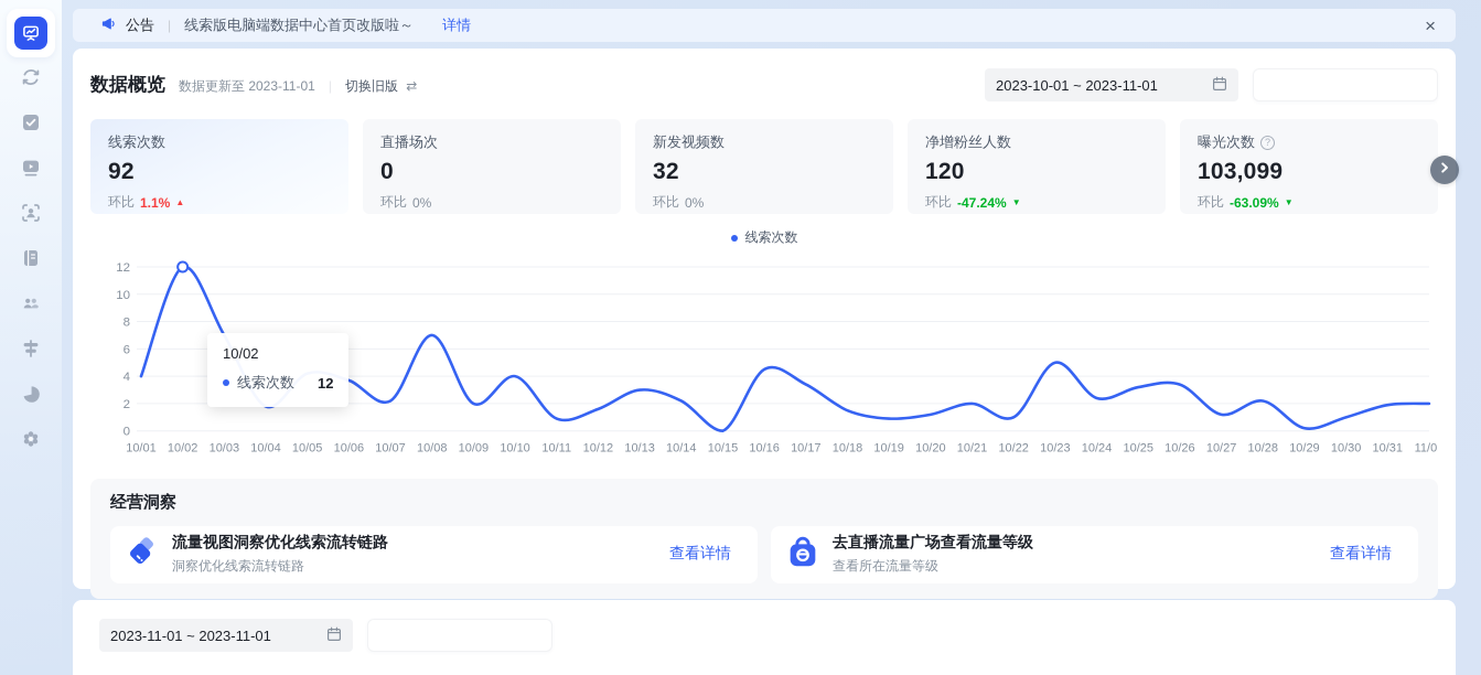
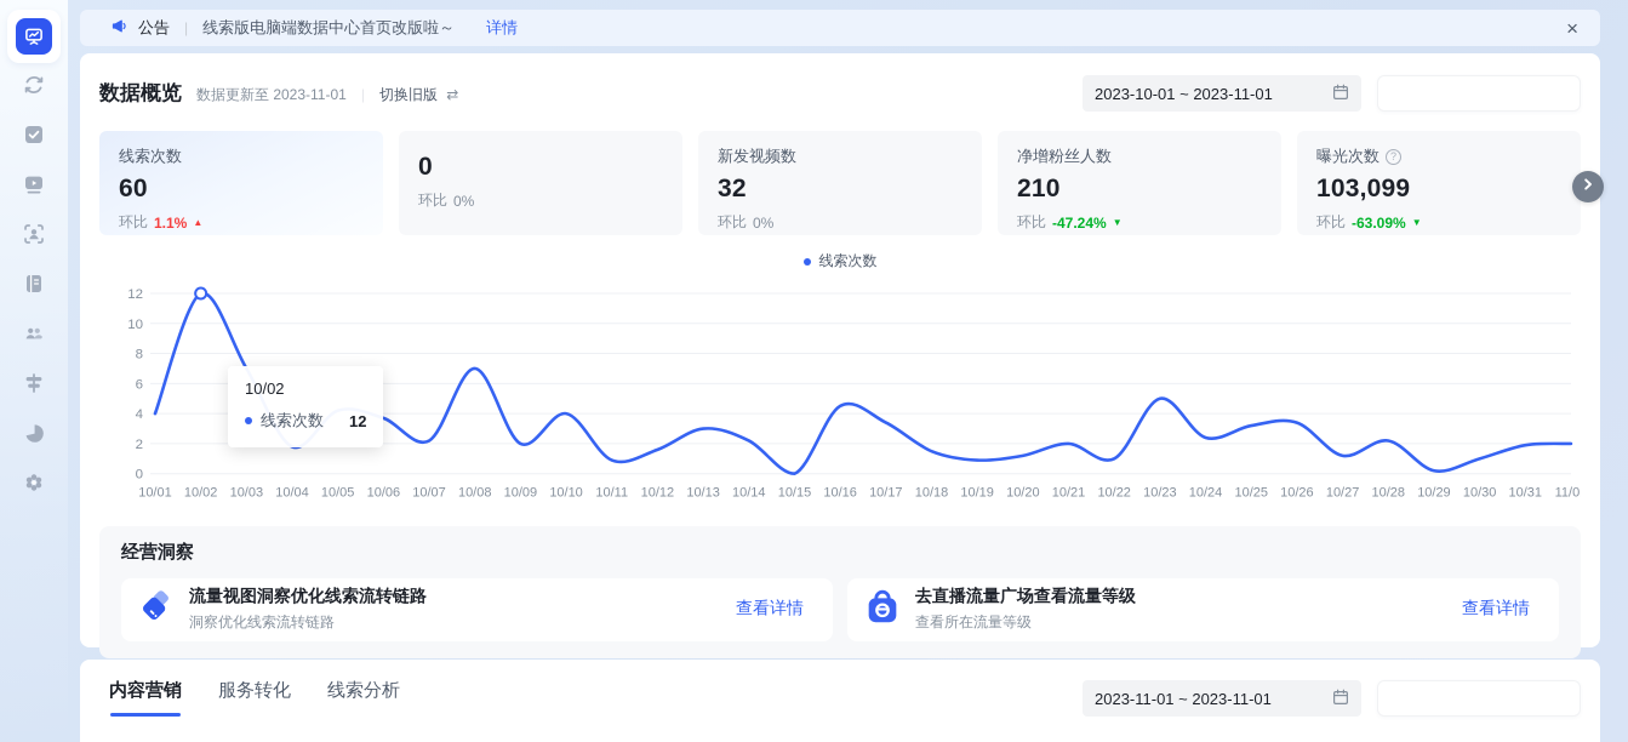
  公告
  |
  线索版电脑端数据中心首页改版啦～
  详情
  ×
  数据概览
  数据更新至 2023-11-01
  |
  切换旧版 ⇄
  2023-10-01 ~ 2023-11-01
  线索次数
- 92
+ 60
  环比
  1.1%
  ▲
- 直播场次
  0
  环比
  0%
  新发视频数
  32
  环比
  0%
  净增粉丝人数
- 120
+ 210
  环比
  -47.24%
  ▼
  曝光次数
  ?
  103,099
  环比
  -63.09%
  ▼
  线索次数
  0
  2
  4
  6
  8
  10
  12
  10/01
  10/02
  10/03
  10/04
  10/05
  10/06
  10/07
  10/08
  10/09
  10/10
  10/11
  10/12
  10/13
  10/14
  10/15
  10/16
  10/17
  10/18
  10/19
  10/20
  10/21
  10/22
  10/23
  10/24
  10/25
  10/26
  10/27
  10/28
  10/29
  10/30
  10/31
  11/0
  10/02
  线索次数
  12
  经营洞察
  流量视图洞察优化线索流转链路
  洞察优化线索流转链路
  查看详情
  去直播流量广场查看流量等级
  查看所在流量等级
  查看详情
+ 内容营销
+ 服务转化
+ 线索分析
  2023-11-01 ~ 2023-11-01
